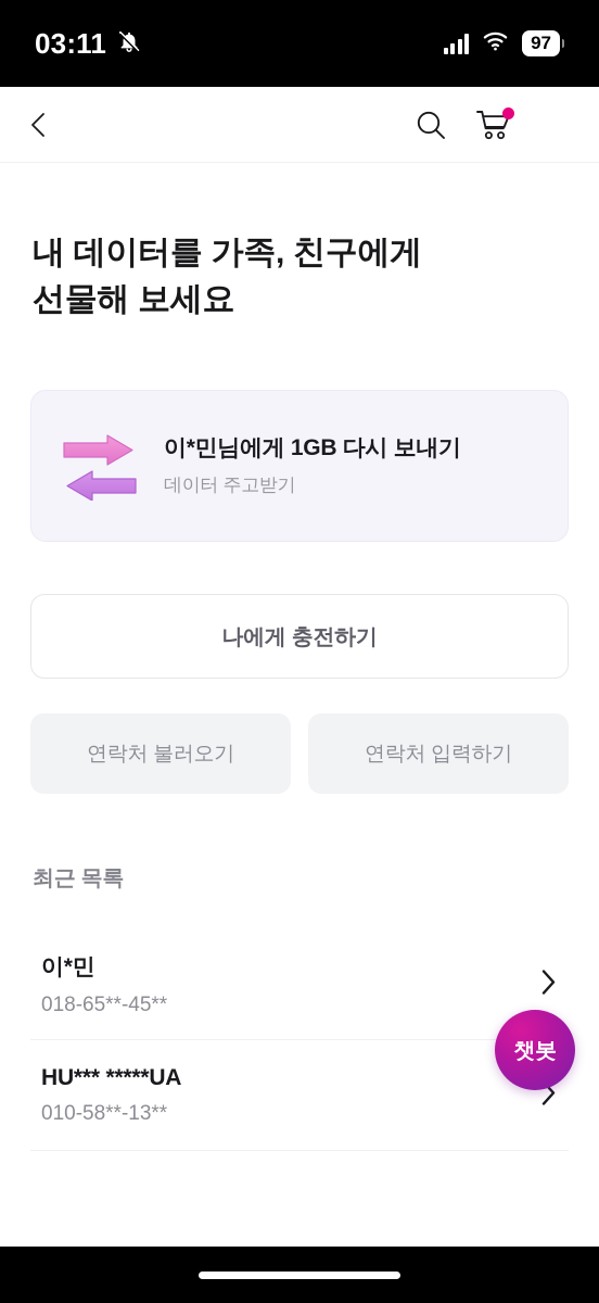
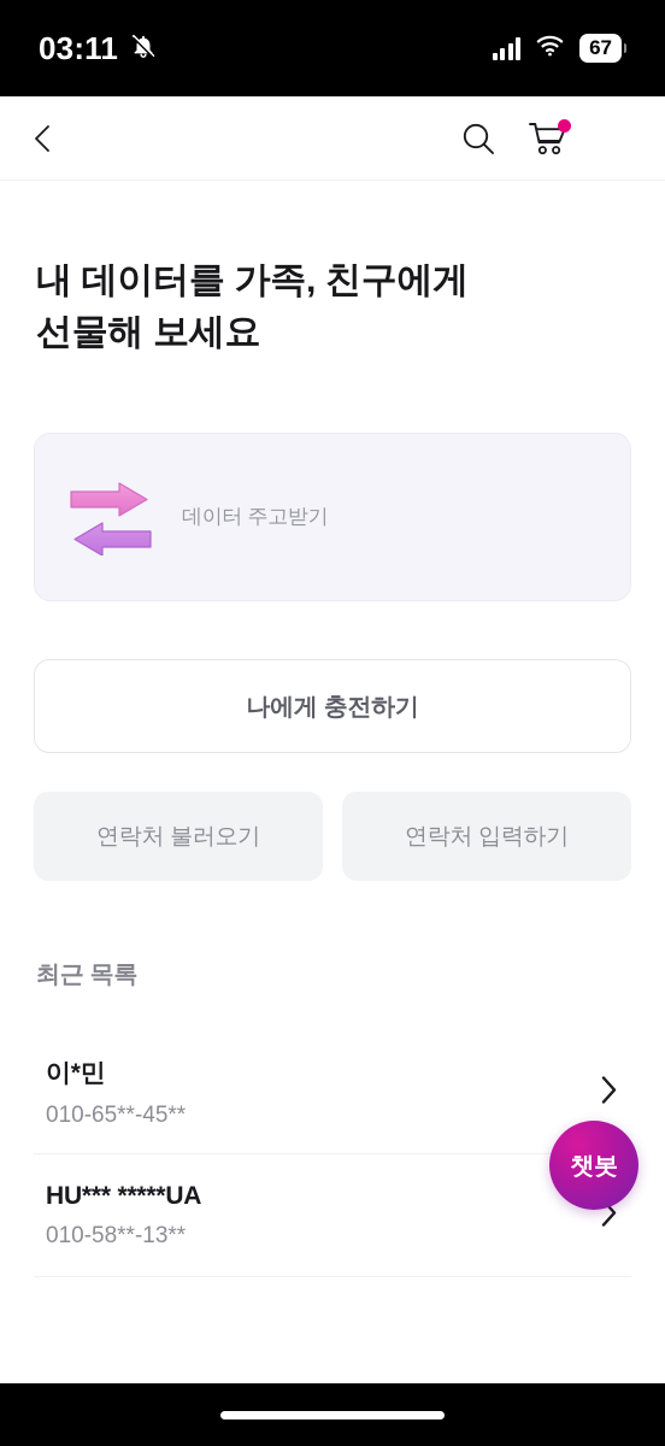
  03:11
- 97
+ 67
  내 데이터를 가족, 친구에게
  선물해 보세요
- 이*민님에게 1GB 다시 보내기
  데이터 주고받기
  나에게 충전하기
  연락처 불러오기
  연락처 입력하기
  최근 목록
  이*민
- 018-65**-45**
+ 010-65**-45**
  HU*** *****UA
  010-58**-13**
  챗봇
